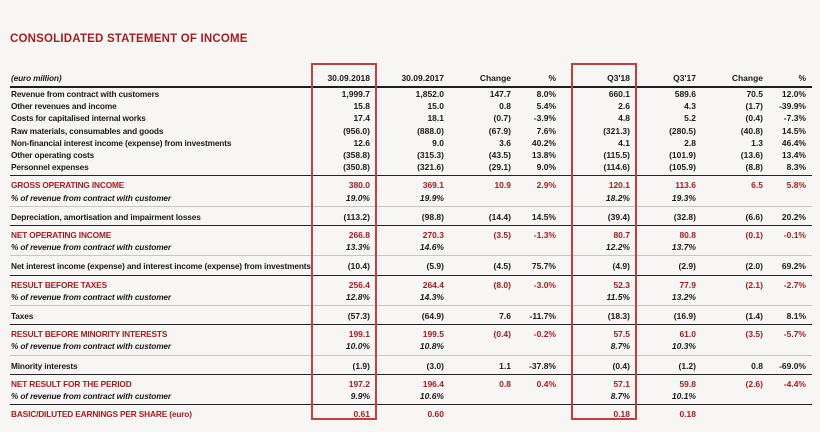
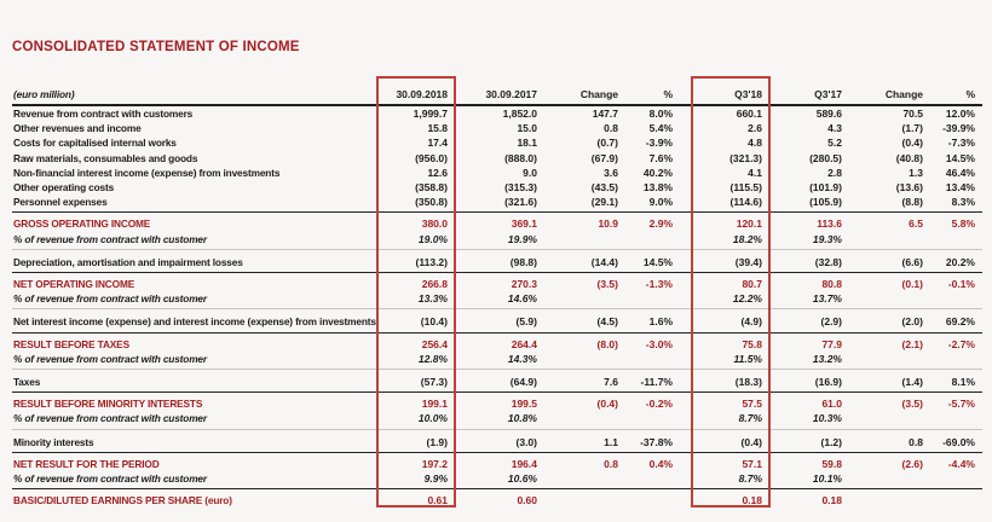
  CONSOLIDATED STATEMENT OF INCOME
  (euro million)
  30.09.2018
  30.09.2017
  Change
  %
  Q3'18
  Q3'17
  Change
  %
  Revenue from contract with customers
  1,999.7
  1,852.0
  147.7
  8.0%
  660.1
  589.6
  70.5
  12.0%
  Other revenues and income
  15.8
  15.0
  0.8
  5.4%
  2.6
  4.3
  (1.7)
  -39.9%
  Costs for capitalised internal works
  17.4
  18.1
  (0.7)
  -3.9%
  4.8
  5.2
  (0.4)
  -7.3%
  Raw materials, consumables and goods
  (956.0)
  (888.0)
  (67.9)
  7.6%
  (321.3)
  (280.5)
  (40.8)
  14.5%
  Non-financial interest income (expense) from investments
  12.6
  9.0
  3.6
  40.2%
  4.1
  2.8
  1.3
  46.4%
  Other operating costs
  (358.8)
  (315.3)
  (43.5)
  13.8%
  (115.5)
  (101.9)
  (13.6)
  13.4%
  Personnel expenses
  (350.8)
  (321.6)
  (29.1)
  9.0%
  (114.6)
  (105.9)
  (8.8)
  8.3%
  GROSS OPERATING INCOME
  380.0
  369.1
  10.9
  2.9%
  120.1
  113.6
  6.5
  5.8%
  % of revenue from contract with customer
  19.0%
  19.9%
  18.2%
  19.3%
  Depreciation, amortisation and impairment losses
  (113.2)
  (98.8)
  (14.4)
  14.5%
  (39.4)
  (32.8)
  (6.6)
  20.2%
  NET OPERATING INCOME
  266.8
  270.3
  (3.5)
  -1.3%
  80.7
  80.8
  (0.1)
  -0.1%
  % of revenue from contract with customer
  13.3%
  14.6%
  12.2%
  13.7%
  Net interest income (expense) and interest income (expense) from investment
  (10.4)
  (5.9)
  (4.5)
- 75.7%
+ 1.6%
  (4.9)
  (2.9)
  (2.0)
  69.2%
  RESULT BEFORE TAXES
  256.4
  264.4
  (8.0)
  -3.0%
- 52.3
+ 75.8
  77.9
  (2.1)
  -2.7%
  % of revenue from contract with customer
  12.8%
  14.3%
  11.5%
  13.2%
  Taxes
  (57.3)
  (64.9)
  7.6
  -11.7%
  (18.3)
  (16.9)
  (1.4)
  8.1%
  RESULT BEFORE MINORITY INTERESTS
  199.1
  199.5
  (0.4)
  -0.2%
  57.5
  61.0
  (3.5)
  -5.7%
  % of revenue from contract with customer
  10.0%
  10.8%
  8.7%
  10.3%
  Minority interests
  (1.9)
  (3.0)
  1.1
  -37.8%
  (0.4)
  (1.2)
  0.8
  -69.0%
  NET RESULT FOR THE PERIOD
  197.2
  196.4
  0.8
  0.4%
  57.1
  59.8
  (2.6)
  -4.4%
  % of revenue from contract with customer
  9.9%
  10.6%
  8.7%
  10.1%
  BASIC/DILUTED EARNINGS PER SHARE (euro)
  0.61
  0.60
  0.18
  0.18
